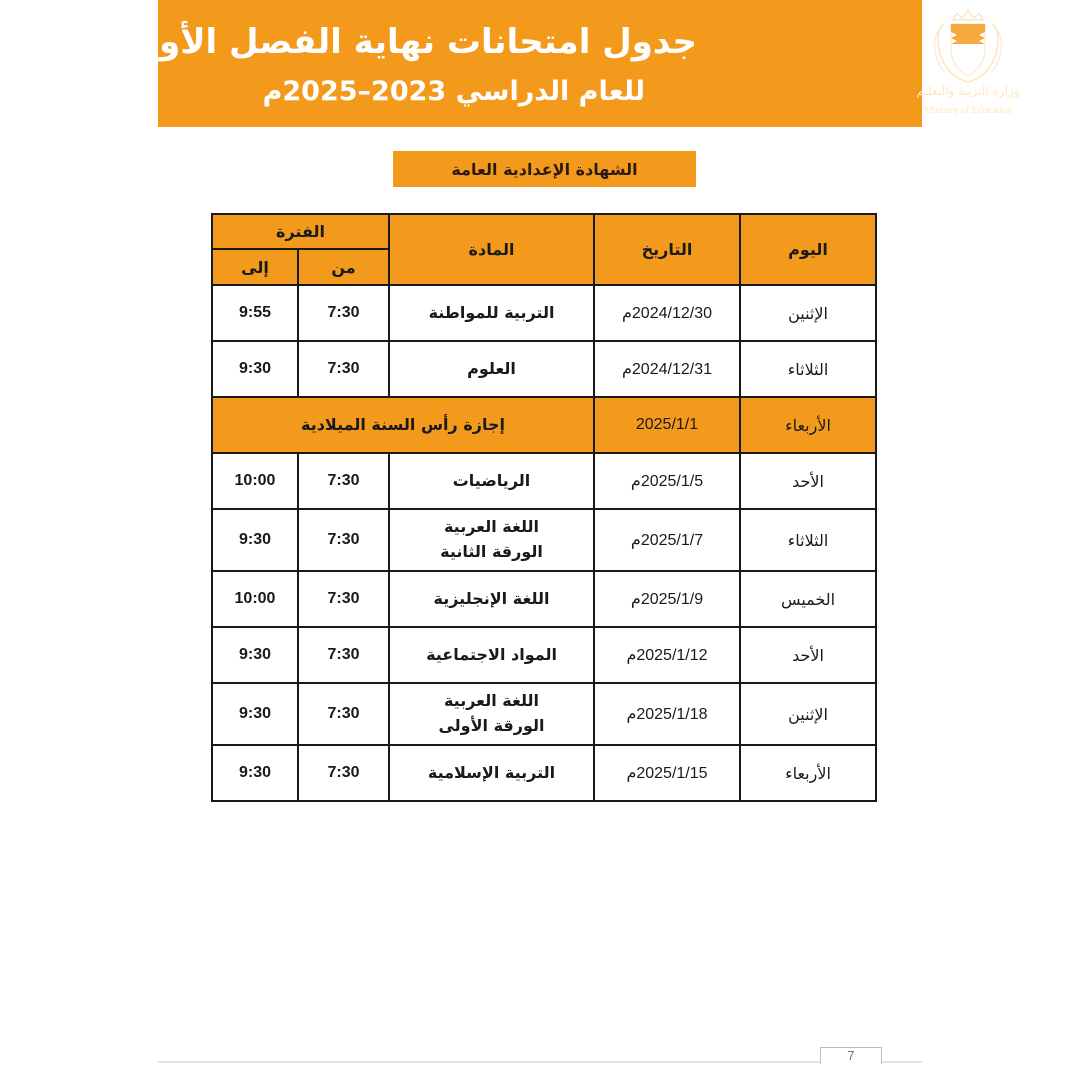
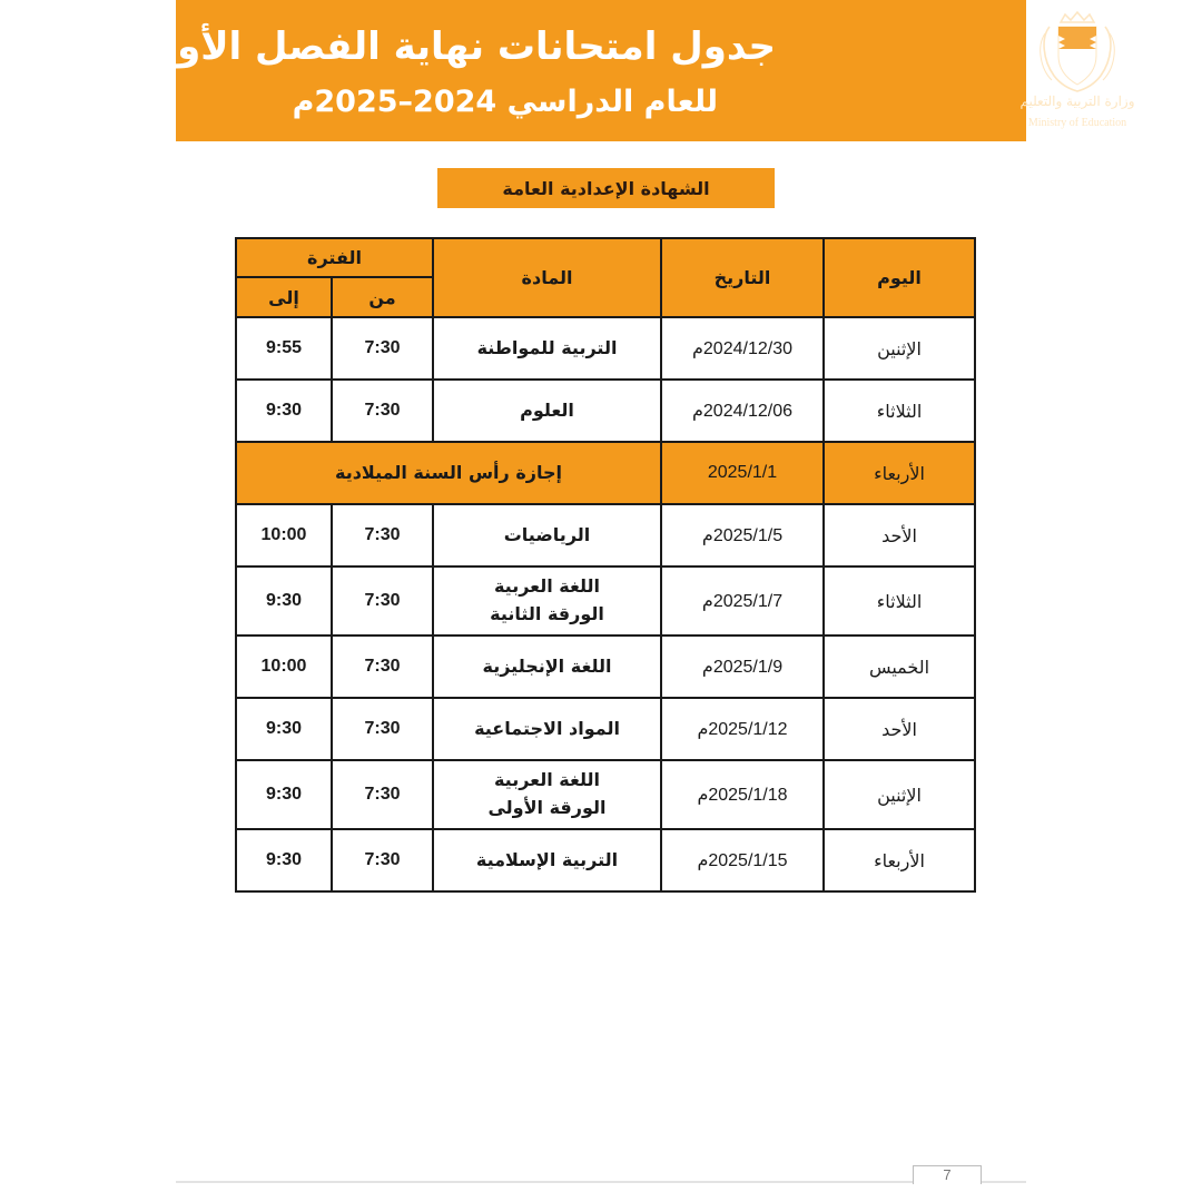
  جدول امتحانات نهاية الفصل الأول
- للعام الدراسي 2023–2025م
+ للعام الدراسي 2024–2025م
  وزارة التربية والتعليم
  Ministry of Education
  الشهادة الإعدادية العامة
  الفترة	المادة	التاريخ	اليوم
  إلى	من
  9:55	7:30	التربية للمواطنة	2024/12/30م	الإثنين
- 9:30	7:30	العلوم	2024/12/31م	الثلاثاء
+ 9:30	7:30	العلوم	2024/12/06م	الثلاثاء
  إجازة رأس السنة الميلادية	2025/1/1	الأربعاء
  10:00	7:30	الرياضيات	2025/1/5م	الأحد
  9:30	7:30	اللغة العربية الورقة الثانية	2025/1/7م	الثلاثاء
  10:00	7:30	اللغة الإنجليزية	2025/1/9م	الخميس
  9:30	7:30	المواد الاجتماعية	2025/1/12م	الأحد
  9:30	7:30	اللغة العربية الورقة الأولى	2025/1/18م	الإثنين
  9:30	7:30	التربية الإسلامية	2025/1/15م	الأربعاء
  7
